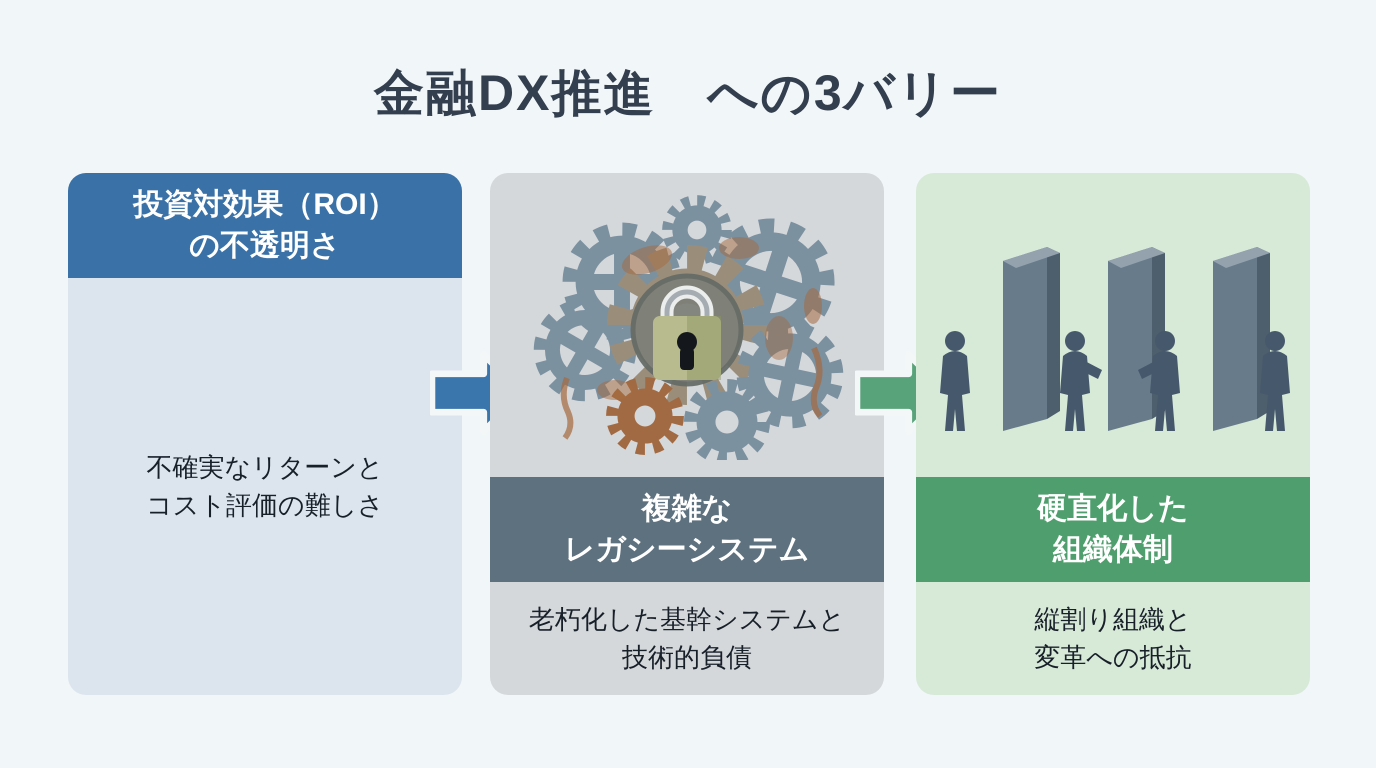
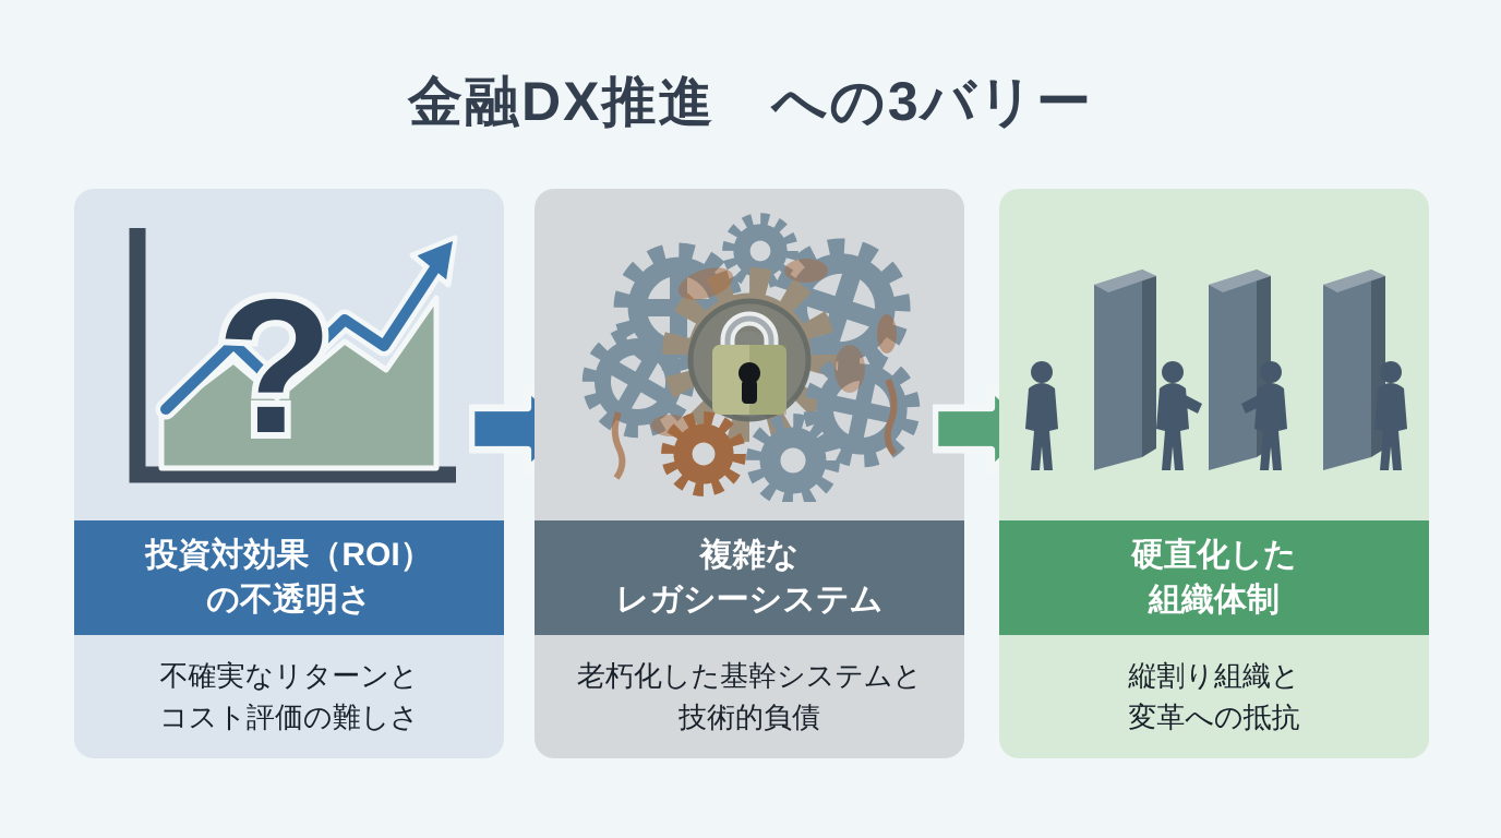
  金融DX推進 への3バリー
+ ?
  投資対効果（ROI）
  の不透明さ
  不確実なリターンと
  コスト評価の難しさ
  複雑な
  レガシーシステム
  老朽化した基幹システムと
  技術的負債
  硬直化した
  組織体制
  縦割り組織と
  変革への抵抗
